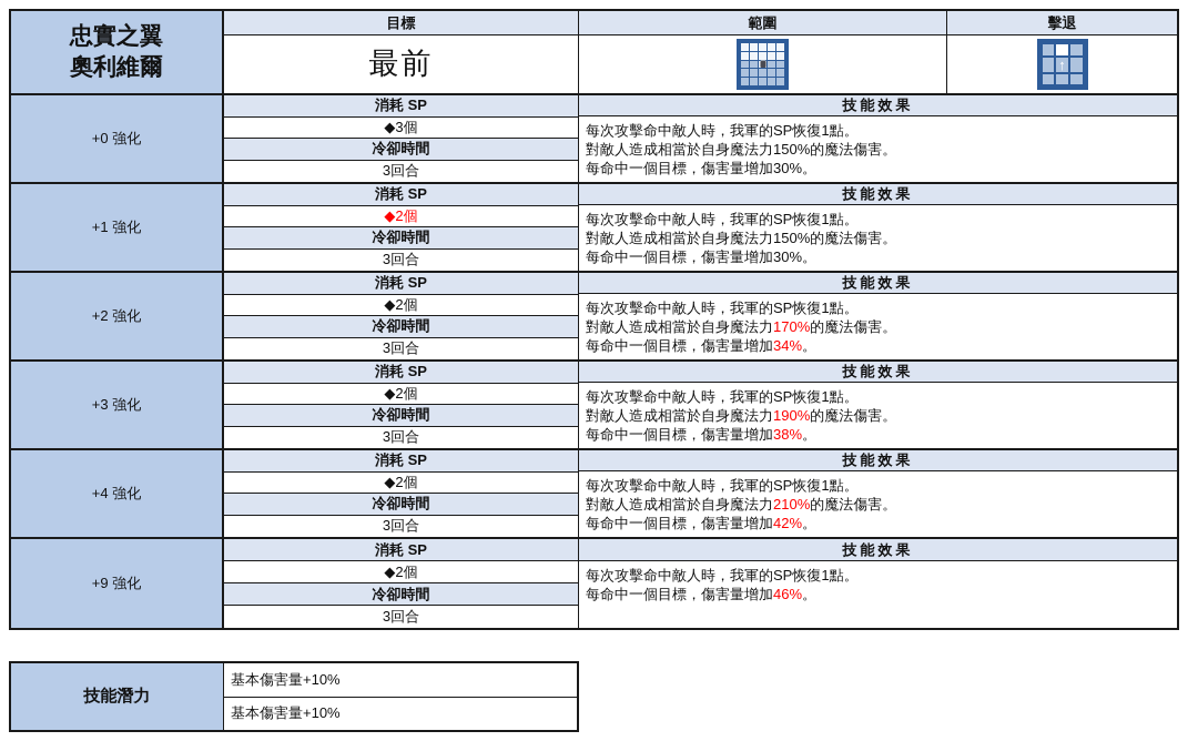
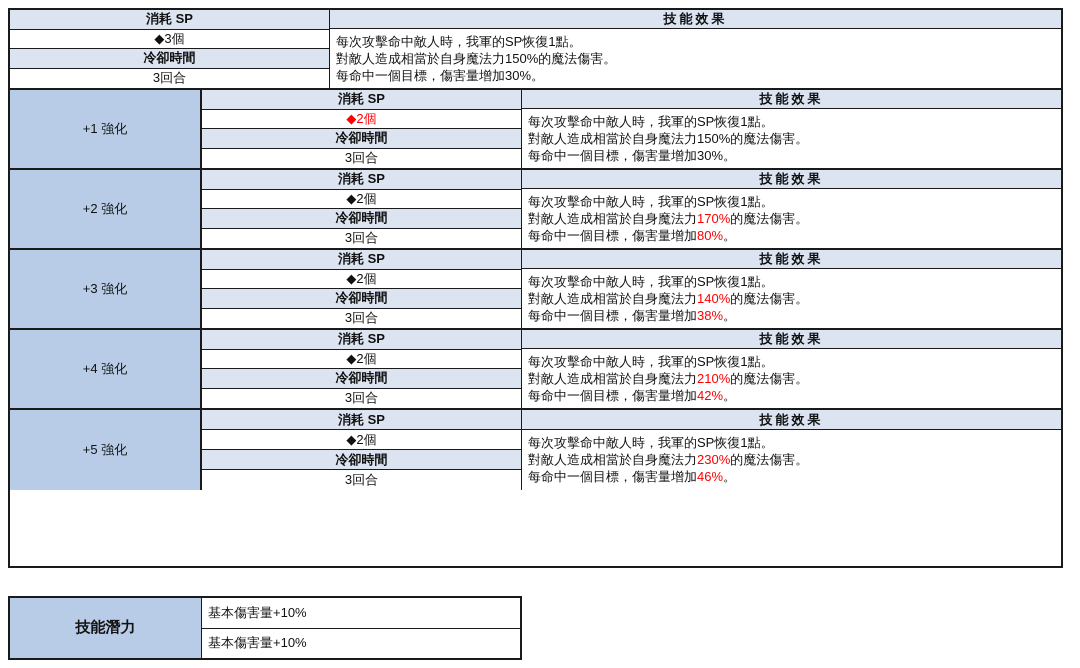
- 忠實之翼
- 奧利維爾
- 目標
- 最前
- 範圍
- 擊退
- ↑
- +0 強化
  消耗 SP
  ◆3個
  冷卻時間
  3回合
  技能效果
  每次攻擊命中敵人時，我軍的SP恢復1點。
  對敵人造成相當於自身魔法力150%的魔法傷害。
  每命中一個目標，傷害量增加30%。
  +1 強化
  消耗 SP
  ◆2個
  冷卻時間
  3回合
  技能效果
  每次攻擊命中敵人時，我軍的SP恢復1點。
  對敵人造成相當於自身魔法力150%的魔法傷害。
  每命中一個目標，傷害量增加30%。
  +2 強化
  消耗 SP
  ◆2個
  冷卻時間
  3回合
  技能效果
  每次攻擊命中敵人時，我軍的SP恢復1點。
  對敵人造成相當於自身魔法力170%的魔法傷害。
- 每命中一個目標，傷害量增加34%。
+ 每命中一個目標，傷害量增加80%。
  +3 強化
  消耗 SP
  ◆2個
  冷卻時間
  3回合
  技能效果
  每次攻擊命中敵人時，我軍的SP恢復1點。
- 對敵人造成相當於自身魔法力190%的魔法傷害。
+ 對敵人造成相當於自身魔法力140%的魔法傷害。
  每命中一個目標，傷害量增加38%。
  +4 強化
  消耗 SP
  ◆2個
  冷卻時間
  3回合
  技能效果
  每次攻擊命中敵人時，我軍的SP恢復1點。
  對敵人造成相當於自身魔法力210%的魔法傷害。
  每命中一個目標，傷害量增加42%。
- +9 強化
+ +5 強化
  消耗 SP
  ◆2個
  冷卻時間
  3回合
  技能效果
  每次攻擊命中敵人時，我軍的SP恢復1點。
+ 對敵人造成相當於自身魔法力230%的魔法傷害。
  每命中一個目標，傷害量增加46%。
  技能潛力
  基本傷害量+10%
  基本傷害量+10%
